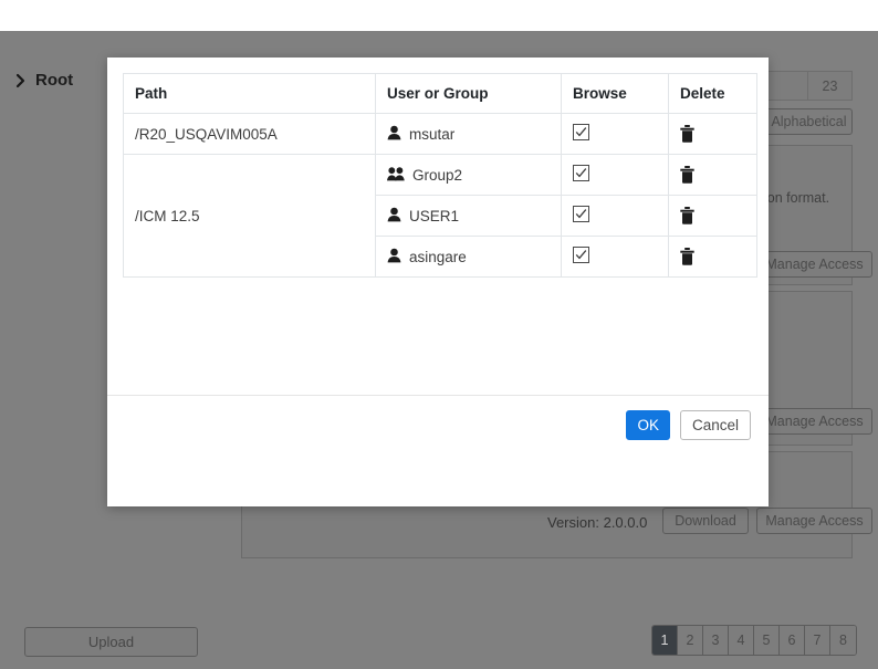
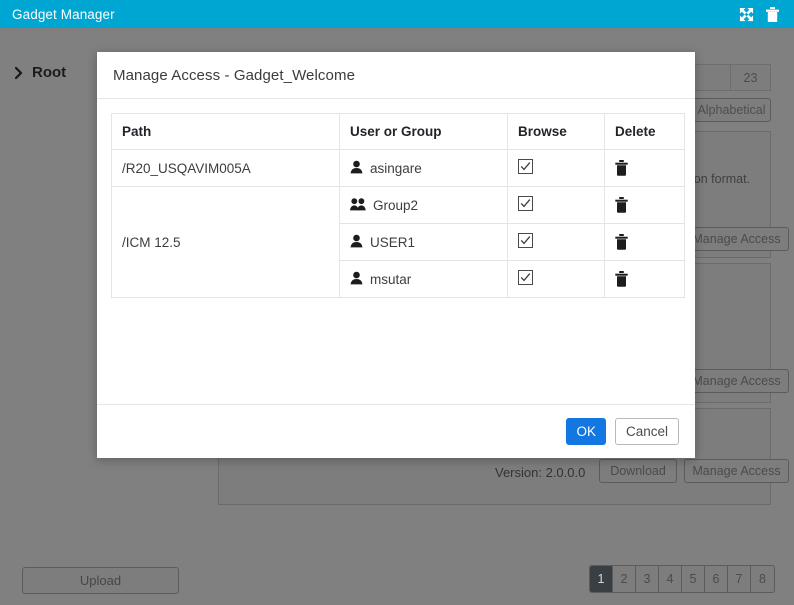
+ Gadget Manager
  Root
  23
  Alphabetical
  on format.
  Manage Access
  Manage Access
  Version: 2.0.0.0
  Download
  Manage Access
  Upload
  1
  2
  3
  4
  5
  6
  7
  8
+ Manage Access - Gadget_Welcome
  Path	User or Group	Browse	Delete
- /R20_USQAVIM005A	msutar
+ /R20_USQAVIM005A	asingare
  /ICM 12.5	Group2
  USER1
- asingare
+ msutar
  OK
  Cancel
